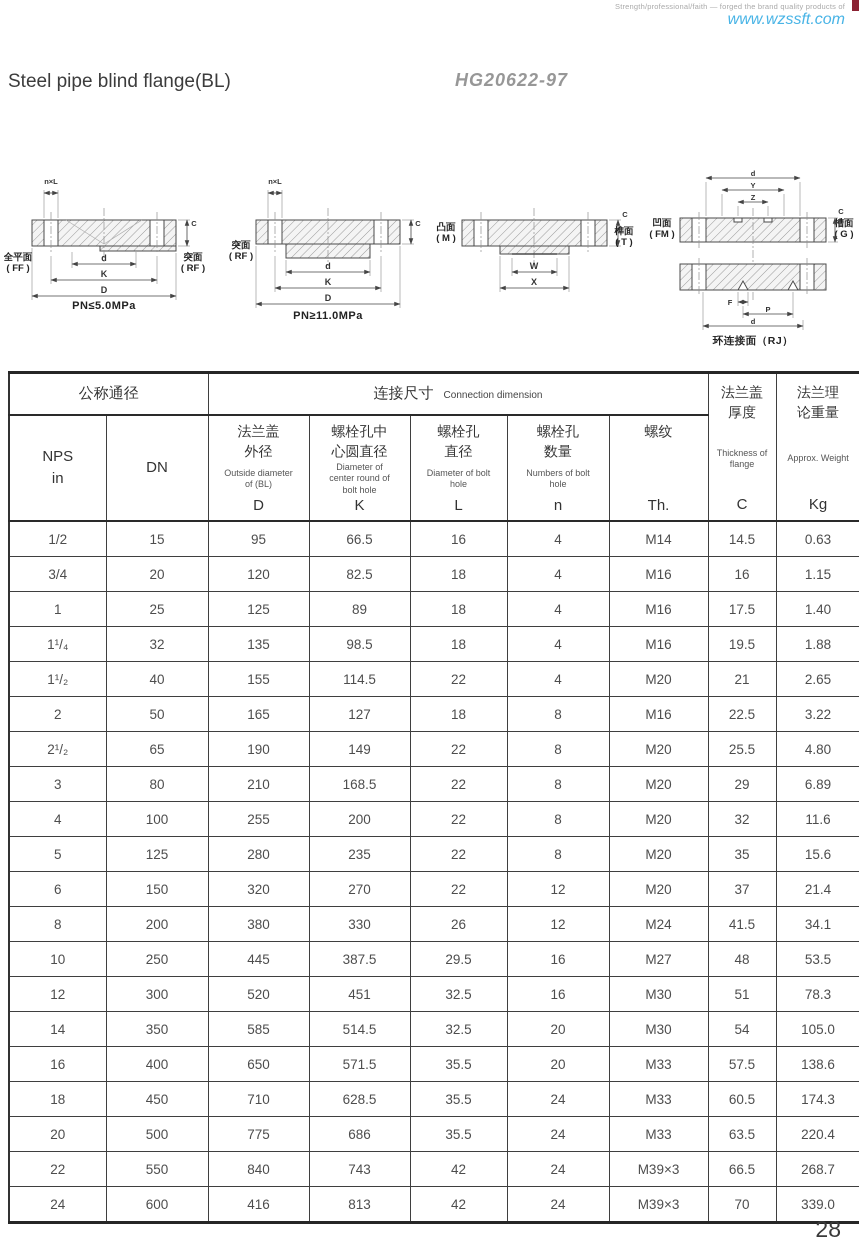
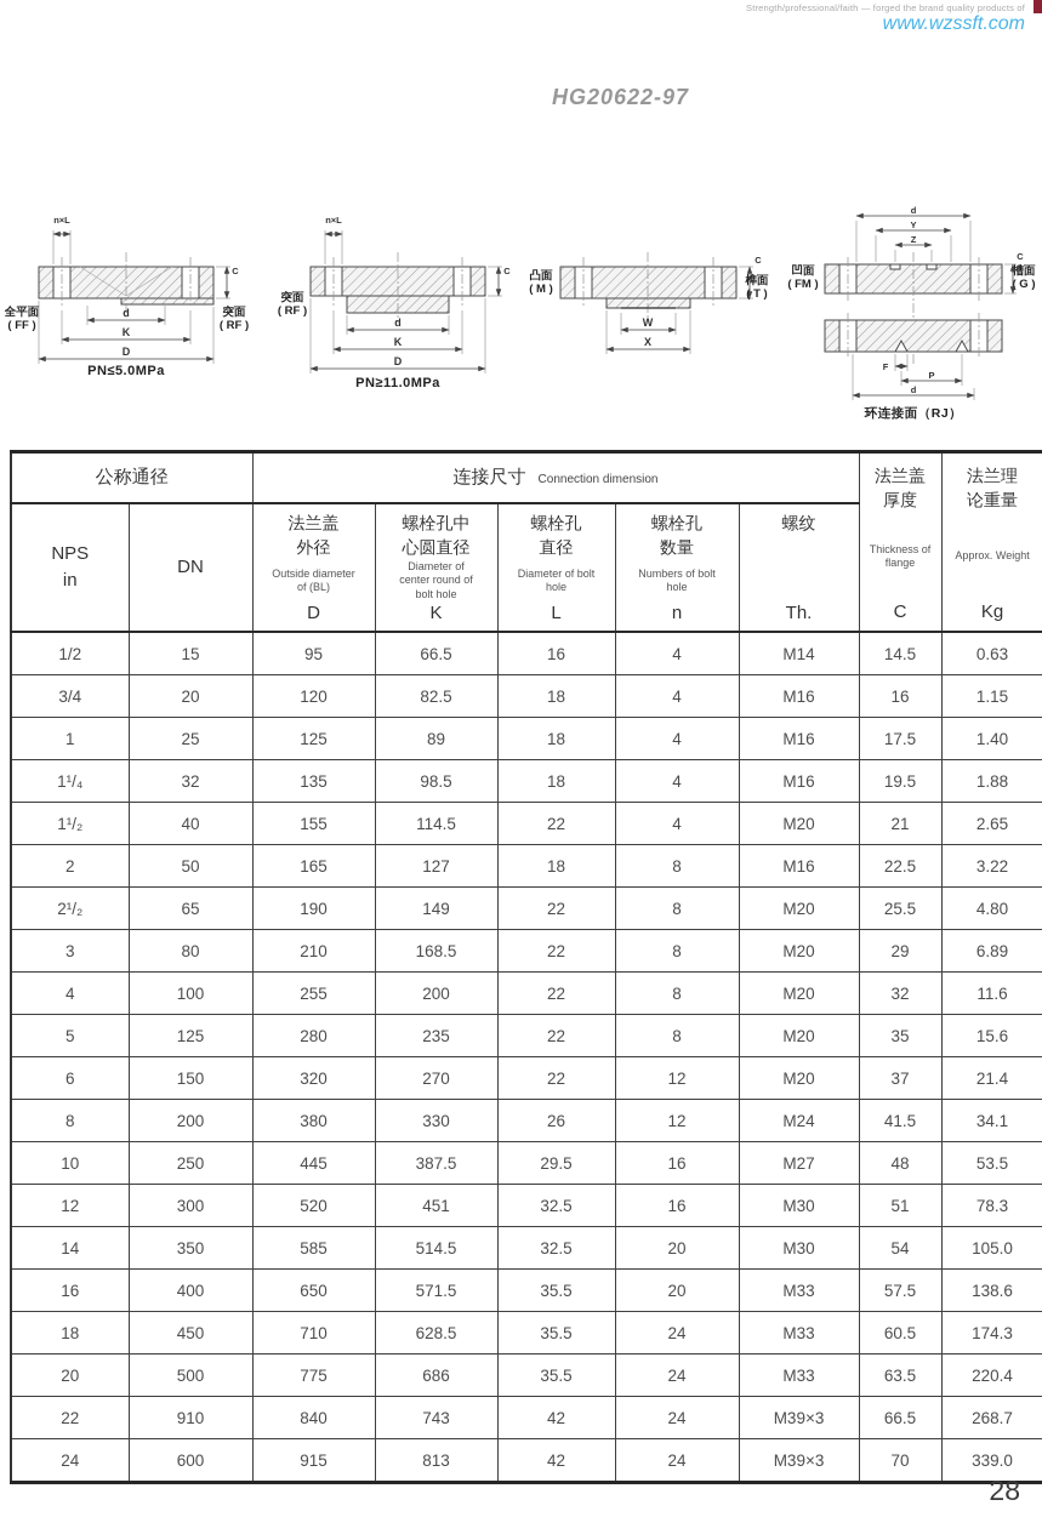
  Strength/professional/faith — forged the brand quality products of
  www.wzssft.com
- Steel pipe blind flange(BL)
  HG20622-97
  n×L
  d
  K
  D
  C
  全平面
  ( FF )
  突面
  ( RF )
  PN≤5.0MPa
  n×L
  d
  K
  D
  C
  突面
  ( RF )
  PN≥11.0MPa
  W
  X
  C
  凸面
  ( M )
  榫面
  ( T )
  d
  Y
  Z
  凹面
  ( FM )
  槽面
  ( G )
  C
  F
  P
  d
  环连接面（RJ）
  公称通径	连接尺寸 Connection dimension	法兰盖厚度 Thickness of flange C	法兰理论重量 Approx. Weight Kg
  NPSin	DN	法兰盖外径 Outside diameter of (BL) D	螺栓孔中心圆直径 Diameter of center round of bolt hole K	螺栓孔直径 Diameter of bolt hole L	螺栓孔数量 Numbers of bolt hole n	螺纹 Th.
  1/2	15	95	66.5	16	4	M14	14.5	0.63
  3/4	20	120	82.5	18	4	M16	16	1.15
  1	25	125	89	18	4	M16	17.5	1.40
  1¹/₄	32	135	98.5	18	4	M16	19.5	1.88
  1¹/₂	40	155	114.5	22	4	M20	21	2.65
  2	50	165	127	18	8	M16	22.5	3.22
  2¹/₂	65	190	149	22	8	M20	25.5	4.80
  3	80	210	168.5	22	8	M20	29	6.89
  4	100	255	200	22	8	M20	32	11.6
  5	125	280	235	22	8	M20	35	15.6
  6	150	320	270	22	12	M20	37	21.4
  8	200	380	330	26	12	M24	41.5	34.1
  10	250	445	387.5	29.5	16	M27	48	53.5
  12	300	520	451	32.5	16	M30	51	78.3
  14	350	585	514.5	32.5	20	M30	54	105.0
  16	400	650	571.5	35.5	20	M33	57.5	138.6
  18	450	710	628.5	35.5	24	M33	60.5	174.3
  20	500	775	686	35.5	24	M33	63.5	220.4
- 22	550	840	743	42	24	M39×3	66.5	268.7
+ 22	910	840	743	42	24	M39×3	66.5	268.7
- 24	600	416	813	42	24	M39×3	70	339.0
+ 24	600	915	813	42	24	M39×3	70	339.0
  28
